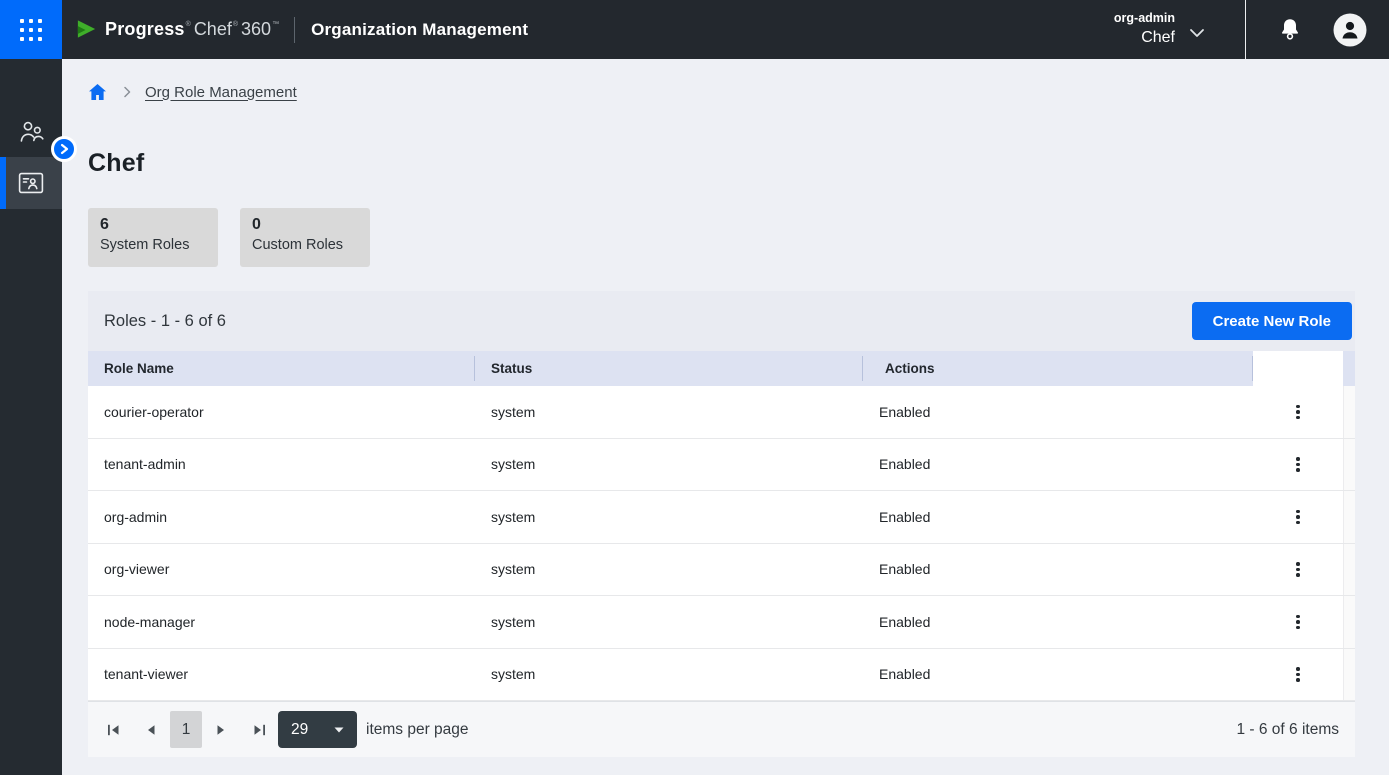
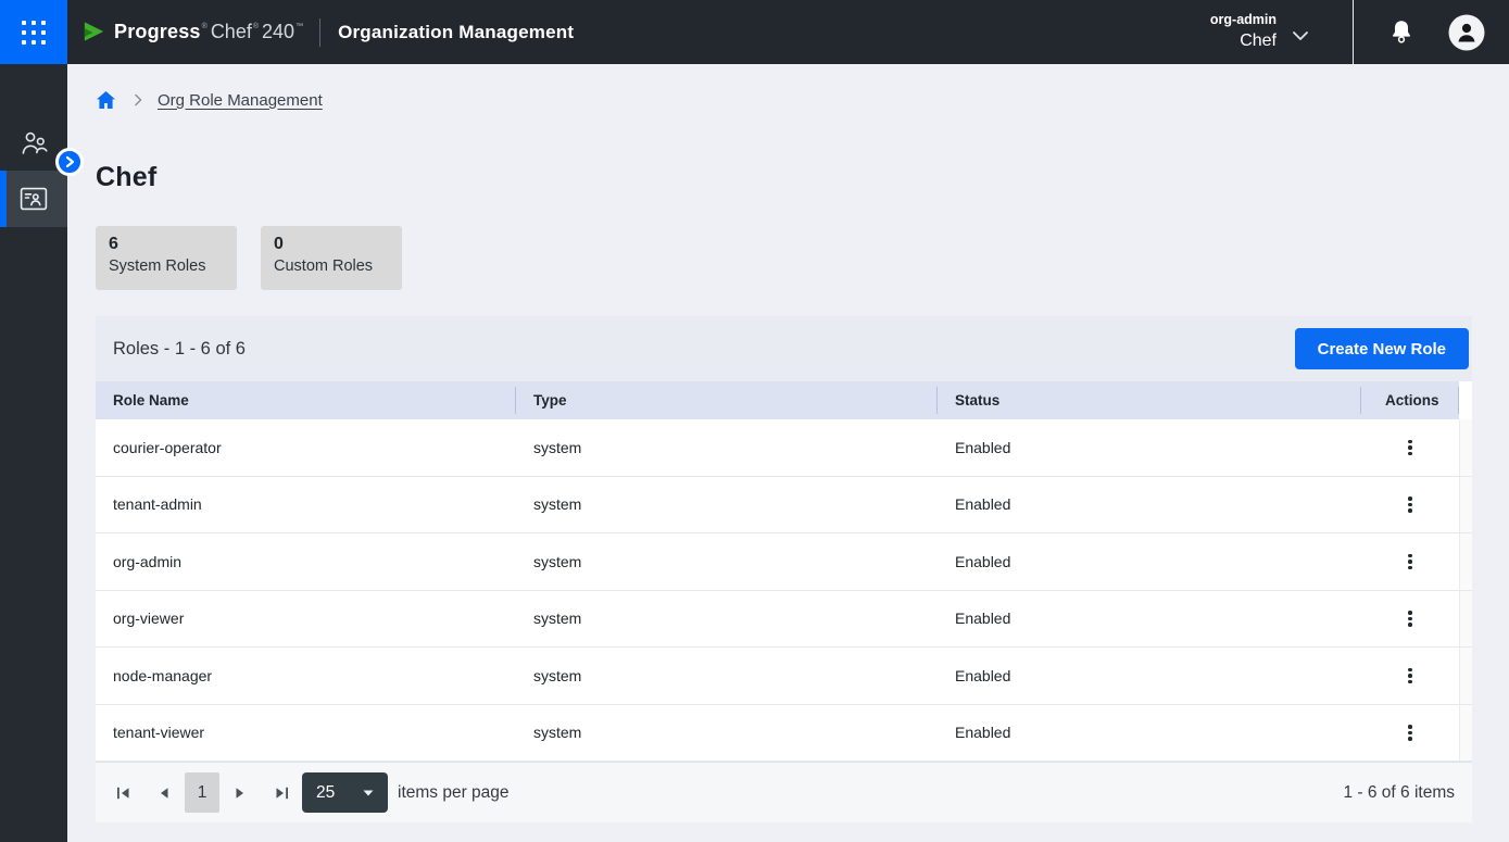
  Progress
  Chef
- 360
+ 240
  Organization Management
  org-admin
  Chef
  Org Role Management
  Chef
  6
  System Roles
  0
  Custom Roles
  Roles - 1 - 6 of 6
  Create New Role
  Role Name
+ Type
  Status
  Actions
  courier-operator
  system
  Enabled
  tenant-admin
  system
  Enabled
  org-admin
  system
  Enabled
  org-viewer
  system
  Enabled
  node-manager
  system
  Enabled
  tenant-viewer
  system
  Enabled
  1
- 29
+ 25
  items per page
  1 - 6 of 6 items
